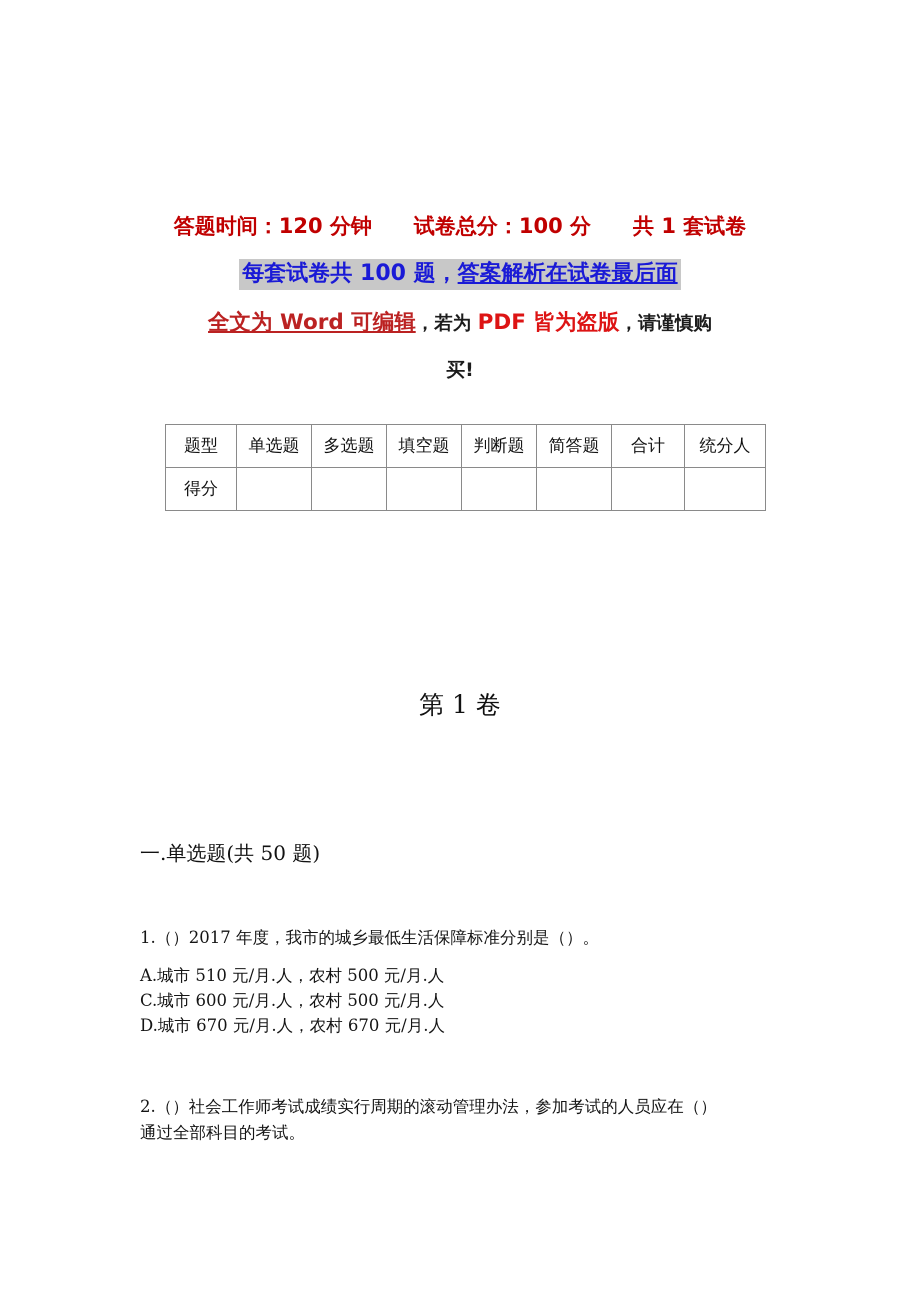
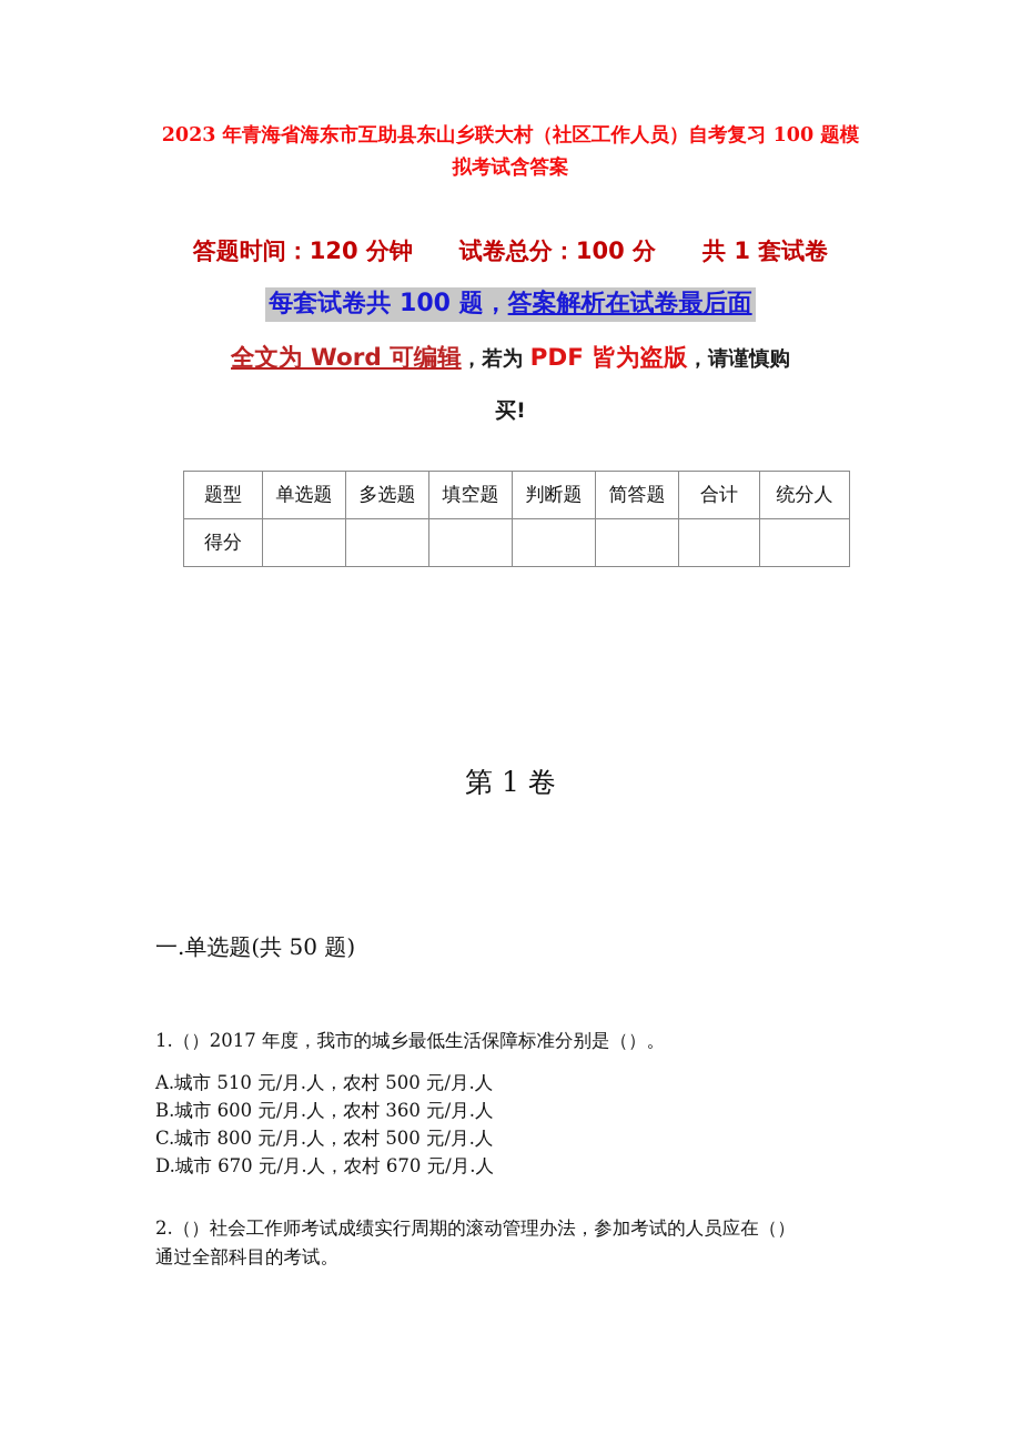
+ 2023 年青海省海东市互助县东山乡联大村（社区工作人员）自考复习 100 题模拟考试含答案
  答题时间：120 分钟 试卷总分：100 分 共 1 套试卷
  每套试卷共 100 题，答案解析在试卷最后面
  全文为 Word 可编辑，若为 PDF 皆为盗版，请谨慎购
  买!
  题型	单选题	多选题	填空题	判断题	简答题	合计	统分人
  得分
  第 1 卷
  一.单选题(共 50 题)
  1.（）2017 年度，我市的城乡最低生活保障标准分别是（）。
  A.城市 510 元/月.人，农村 500 元/月.人
+ B.城市 600 元/月.人，农村 360 元/月.人
- C.城市 600 元/月.人，农村 500 元/月.人
+ C.城市 800 元/月.人，农村 500 元/月.人
  D.城市 670 元/月.人，农村 670 元/月.人
  2.（）社会工作师考试成绩实行周期的滚动管理办法，参加考试的人员应在（）
  通过全部科目的考试。
